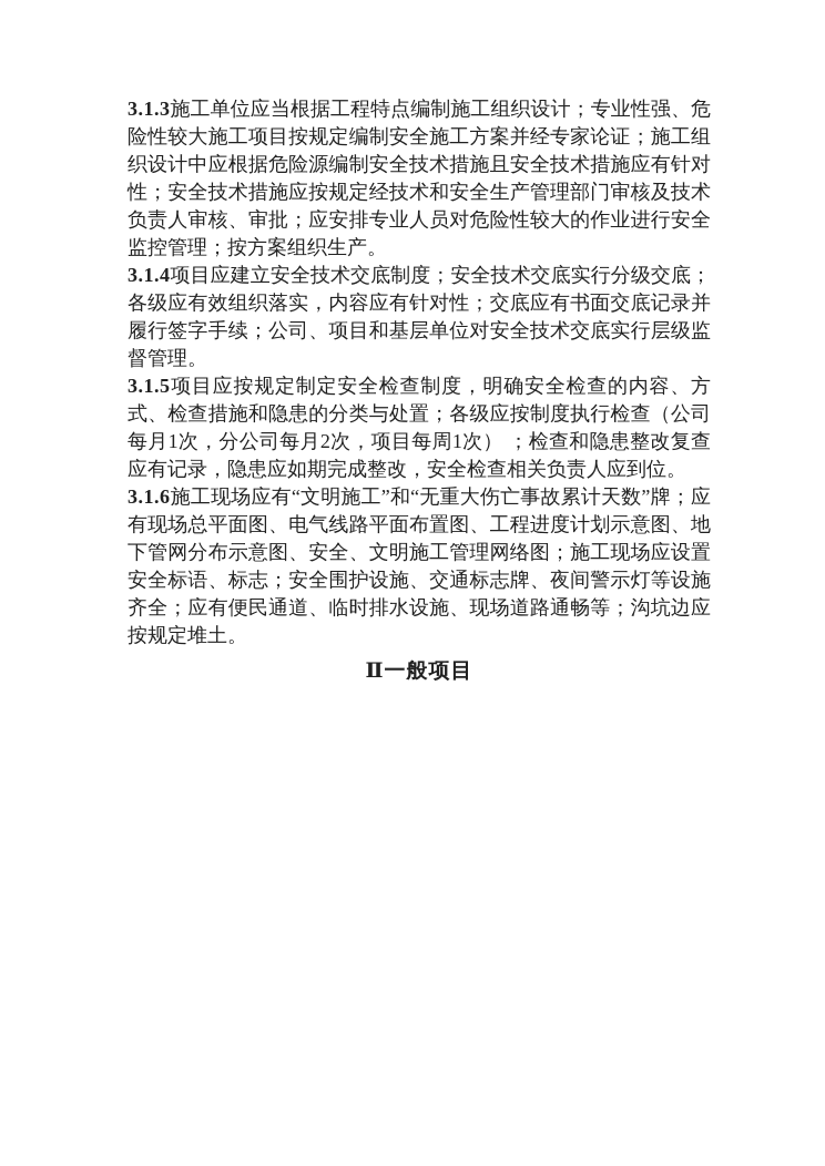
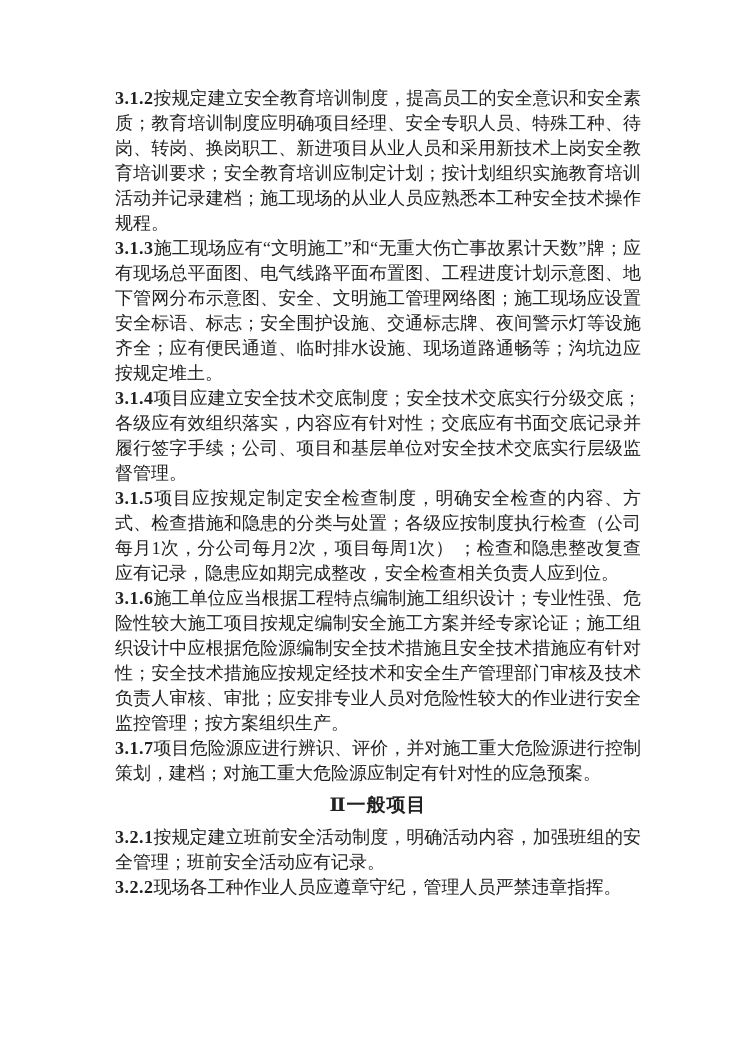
+ 3.1.2按规定建立安全教育培训制度，提高员工的安全意识和安全素质；教育培训制度应明确项目经理、安全专职人员、特殊工种、待岗、转岗、换岗职工、新进项目从业人员和采用新技术上岗安全教育培训要求；安全教育培训应制定计划；按计划组织实施教育培训活动并记录建档；施工现场的从业人员应熟悉本工种安全技术操作规程。
- 3.1.3施工单位应当根据工程特点编制施工组织设计；专业性强、危险性较大施工项目按规定编制安全施工方案并经专家论证；施工组织设计中应根据危险源编制安全技术措施且安全技术措施应有针对性；安全技术措施应按规定经技术和安全生产管理部门审核及技术负责人审核、审批；应安排专业人员对危险性较大的作业进行安全监控管理；按方案组织生产。
+ 3.1.3施工现场应有“文明施工”和“无重大伤亡事故累计天数”牌；应有现场总平面图、电气线路平面布置图、工程进度计划示意图、地下管网分布示意图、安全、文明施工管理网络图；施工现场应设置安全标语、标志；安全围护设施、交通标志牌、夜间警示灯等设施齐全；应有便民通道、临时排水设施、现场道路通畅等；沟坑边应按规定堆土。
  3.1.4项目应建立安全技术交底制度；安全技术交底实行分级交底；各级应有效组织落实，内容应有针对性；交底应有书面交底记录并履行签字手续；公司、项目和基层单位对安全技术交底实行层级监督管理。
  3.1.5项目应按规定制定安全检查制度，明确安全检查的内容、方式、检查措施和隐患的分类与处置；各级应按制度执行检查（公司每月1次，分公司每月2次，项目每周1次） ；检查和隐患整改复查应有记录，隐患应如期完成整改，安全检查相关负责人应到位。
- 3.1.6施工现场应有“文明施工”和“无重大伤亡事故累计天数”牌；应有现场总平面图、电气线路平面布置图、工程进度计划示意图、地下管网分布示意图、安全、文明施工管理网络图；施工现场应设置安全标语、标志；安全围护设施、交通标志牌、夜间警示灯等设施齐全；应有便民通道、临时排水设施、现场道路通畅等；沟坑边应按规定堆土。
+ 3.1.6施工单位应当根据工程特点编制施工组织设计；专业性强、危险性较大施工项目按规定编制安全施工方案并经专家论证；施工组织设计中应根据危险源编制安全技术措施且安全技术措施应有针对性；安全技术措施应按规定经技术和安全生产管理部门审核及技术负责人审核、审批；应安排专业人员对危险性较大的作业进行安全监控管理；按方案组织生产。
+ 3.1.7项目危险源应进行辨识、评价，并对施工重大危险源进行控制策划，建档；对施工重大危险源应制定有针对性的应急预案。
  Ⅱ一般项目
+ 3.2.1按规定建立班前安全活动制度，明确活动内容，加强班组的安全管理；班前安全活动应有记录。
+ 3.2.2现场各工种作业人员应遵章守纪，管理人员严禁违章指挥。
